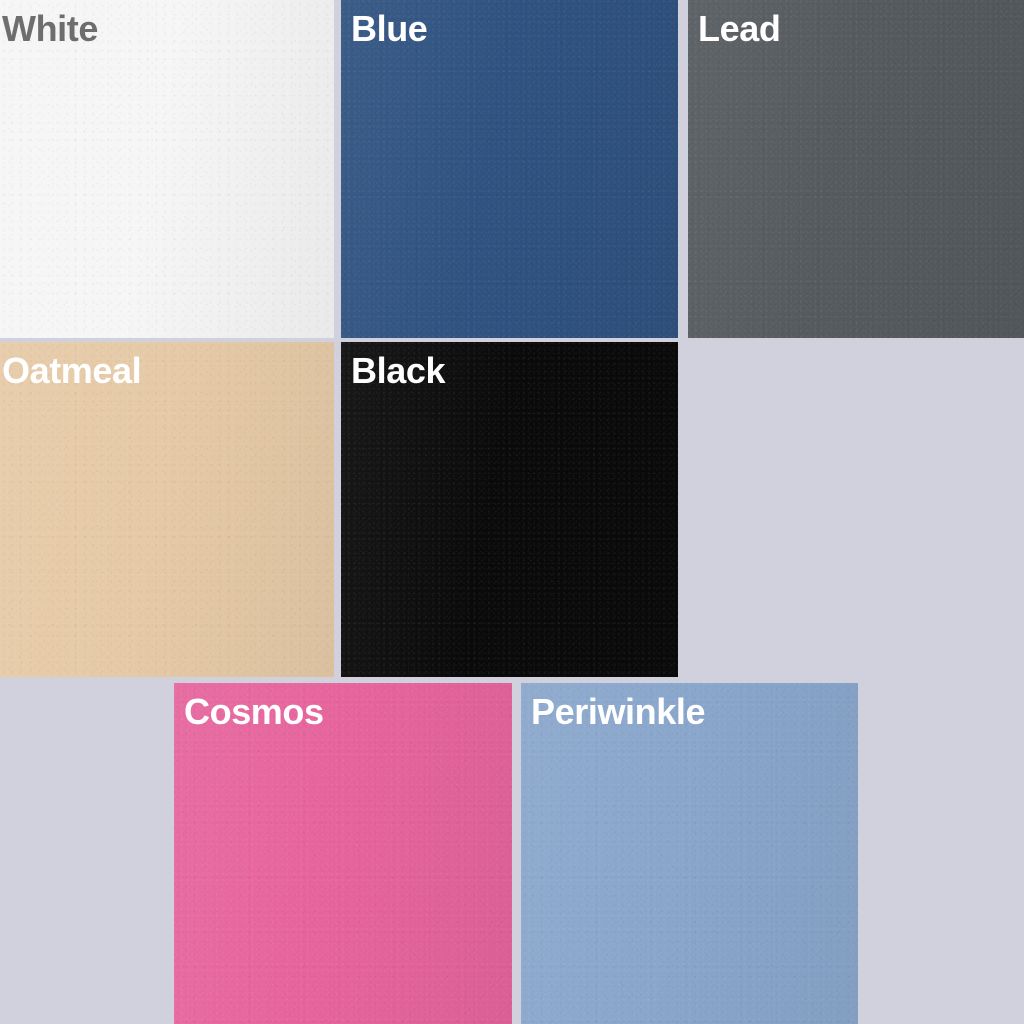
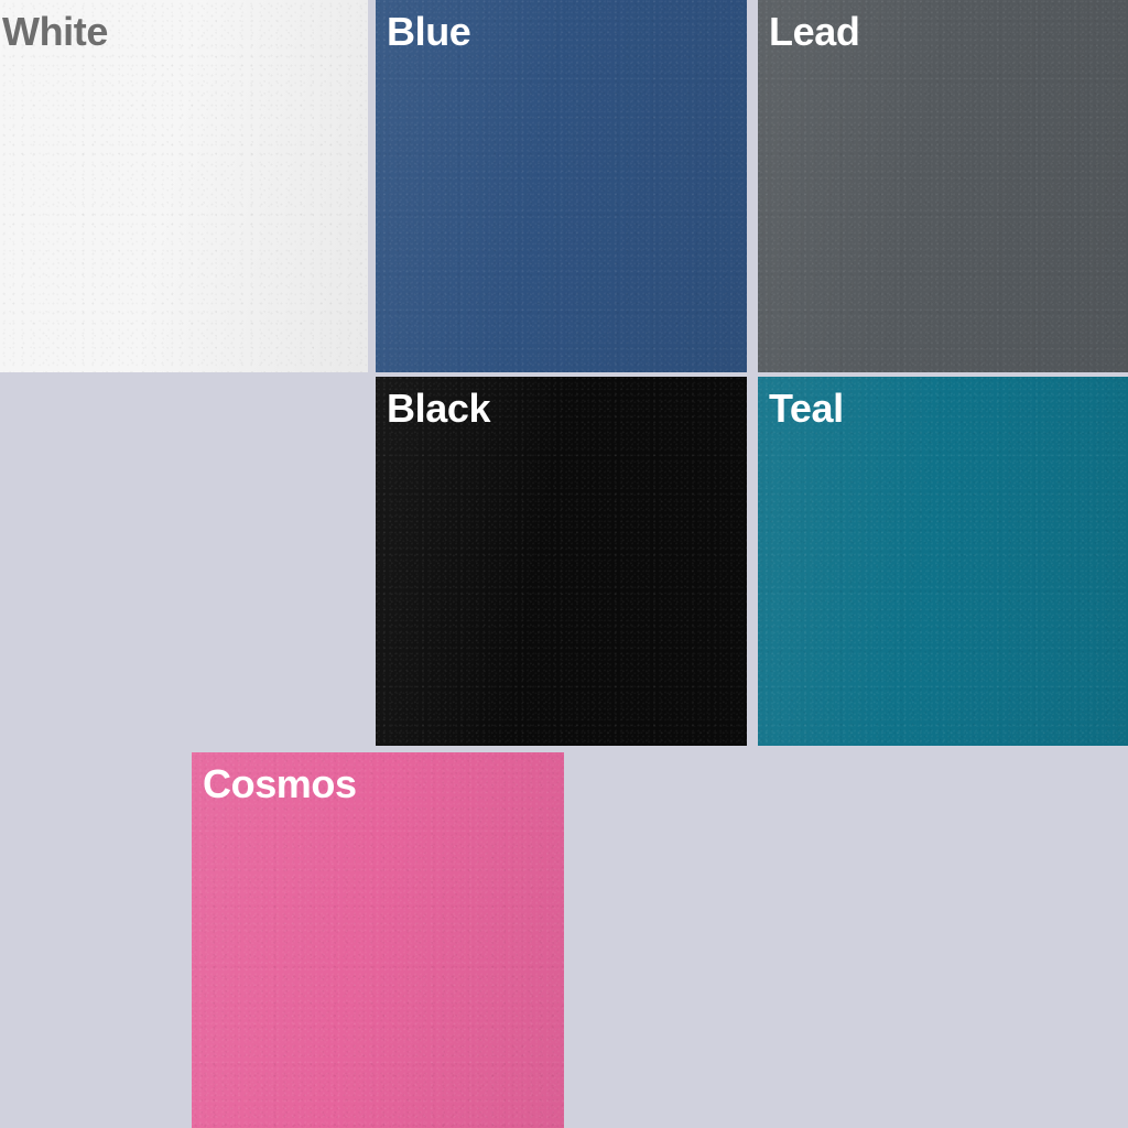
  White
  Blue
  Lead
- Oatmeal
  Black
+ Teal
  Cosmos
- Periwinkle
